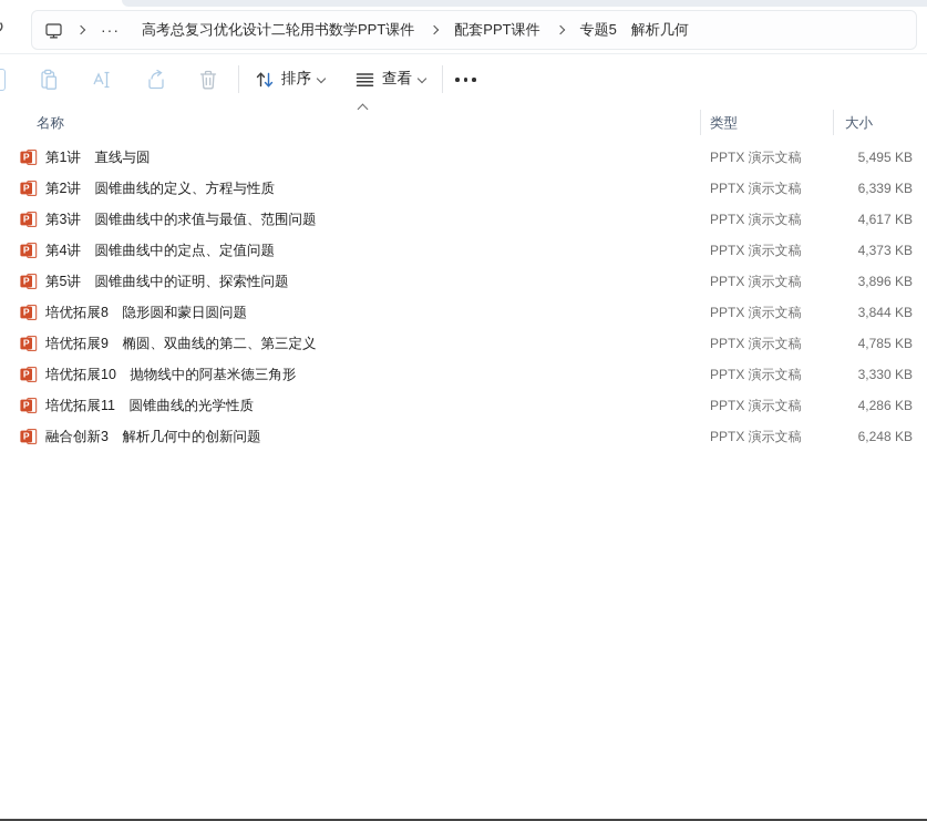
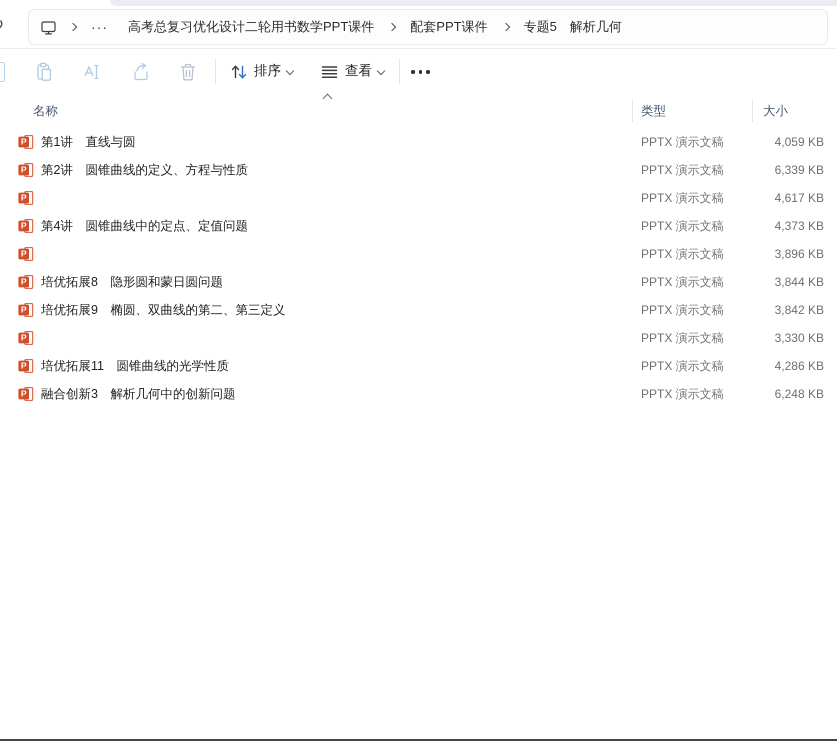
  ···
  高考总复习优化设计二轮用书数学PPT课件
  配套PPT课件
  专题5 解析几何
  排序
  查看
  名称
  类型
  大小
  P
  第1讲 直线与圆
  PPTX 演示文稿
- 5,495 KB
+ 4,059 KB
  P
  第2讲 圆锥曲线的定义、方程与性质
  PPTX 演示文稿
  6,339 KB
  P
- 第3讲 圆锥曲线中的求值与最值、范围问题
  PPTX 演示文稿
  4,617 KB
  P
  第4讲 圆锥曲线中的定点、定值问题
  PPTX 演示文稿
  4,373 KB
  P
- 第5讲 圆锥曲线中的证明、探索性问题
  PPTX 演示文稿
  3,896 KB
  P
  培优拓展8 隐形圆和蒙日圆问题
  PPTX 演示文稿
  3,844 KB
  P
  培优拓展9 椭圆、双曲线的第二、第三定义
  PPTX 演示文稿
- 4,785 KB
+ 3,842 KB
  P
- 培优拓展10 抛物线中的阿基米德三角形
  PPTX 演示文稿
  3,330 KB
  P
  培优拓展11 圆锥曲线的光学性质
  PPTX 演示文稿
  4,286 KB
  P
  融合创新3 解析几何中的创新问题
  PPTX 演示文稿
  6,248 KB
